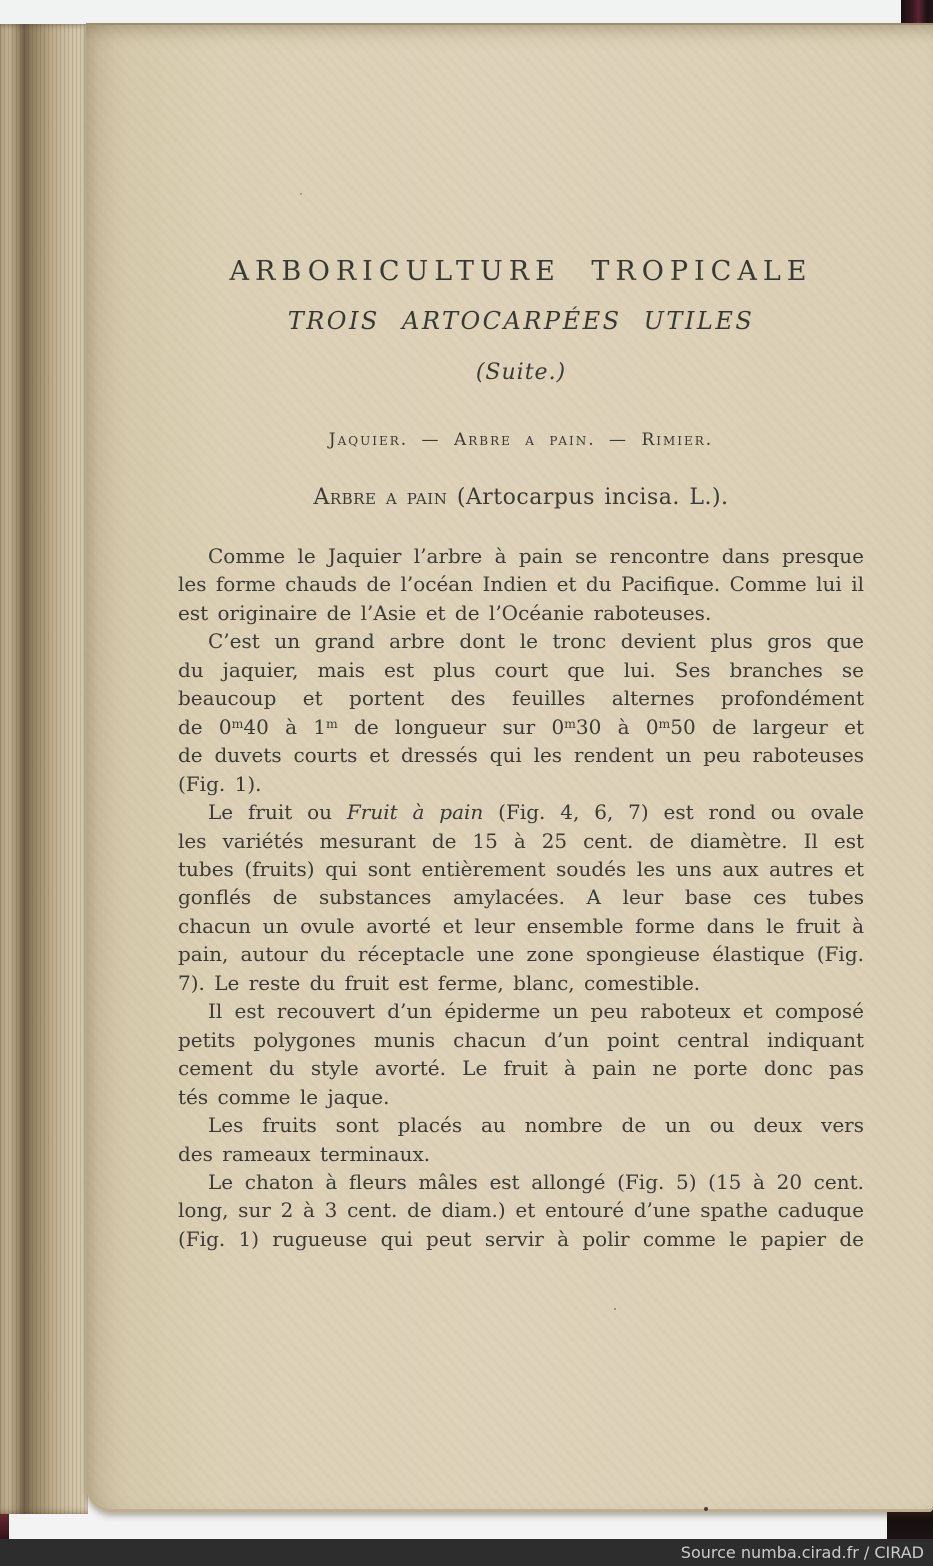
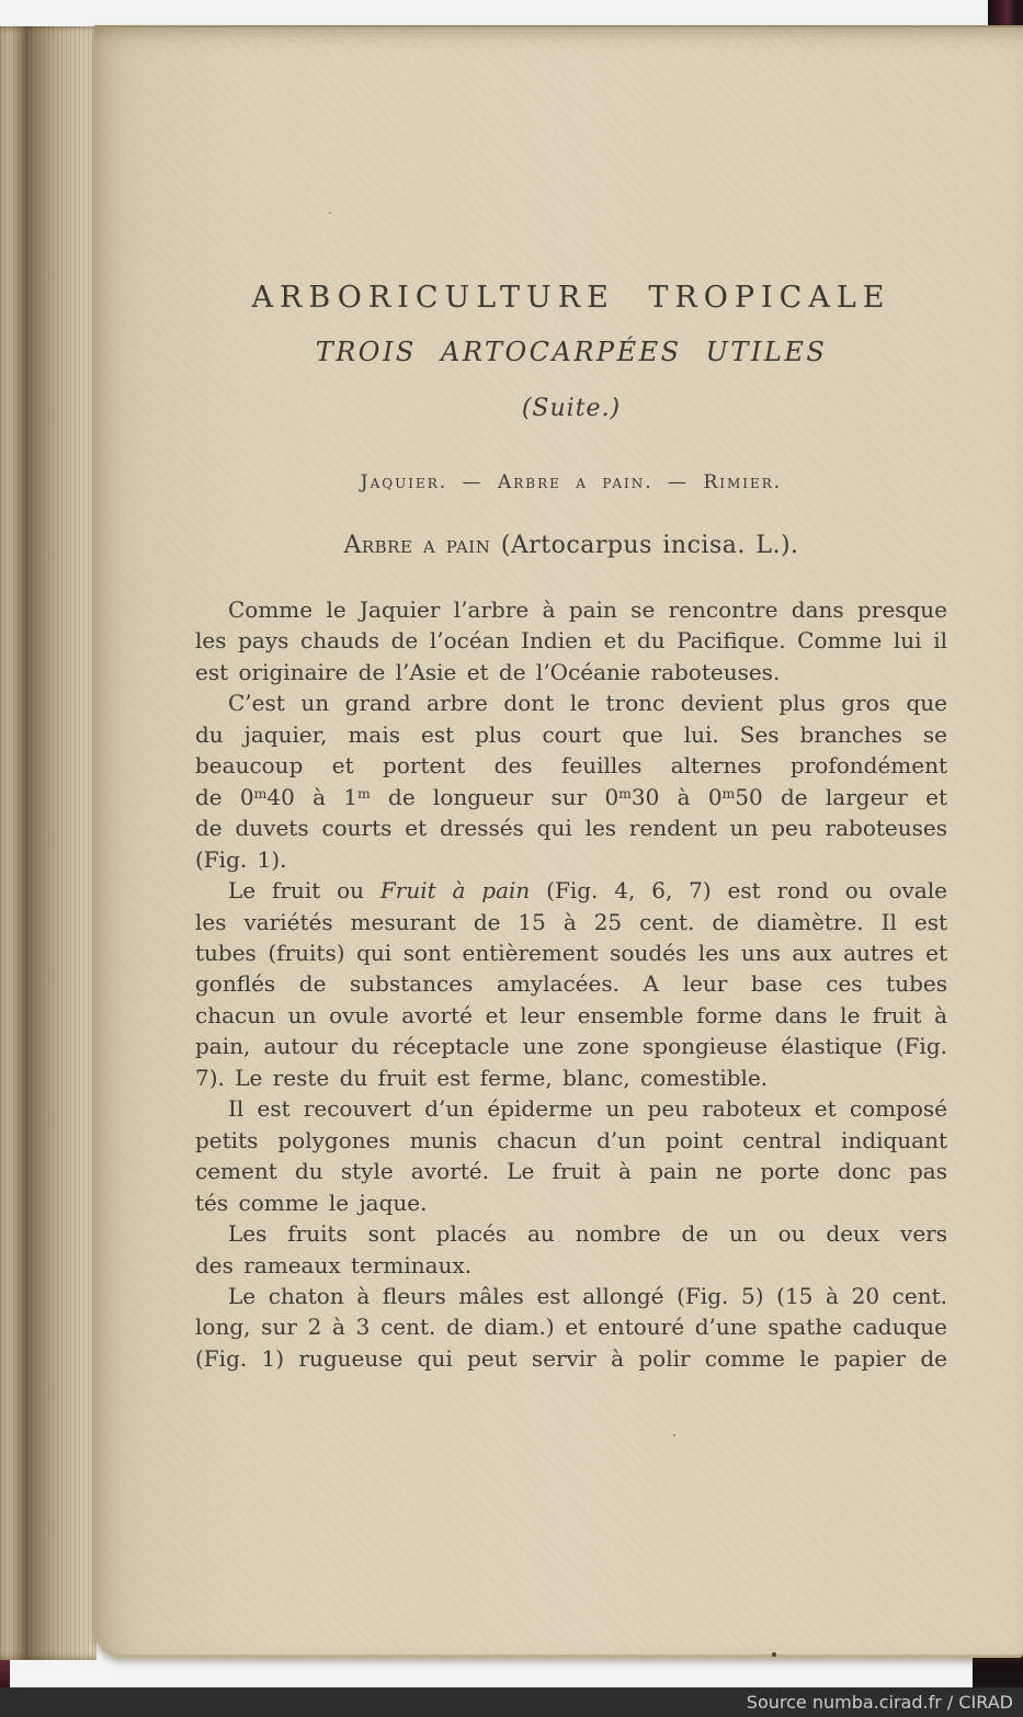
  ARBORICULTURE TROPICALE
  TROIS ARTOCARPÉES UTILES
  (Suite.)
  Jaquier. — Arbre a pain. — Rimier.
  Arbre a pain (Artocarpus incisa. L.).
  Comme le Jaquier l’arbre à pain se rencontre dans presque
- les forme chauds de l’océan Indien et du Pacifique. Comme lui il
+ les pays chauds de l’océan Indien et du Pacifique. Comme lui il
  est originaire de l’Asie et de l’Océanie raboteuses.
  C’est un grand arbre dont le tronc devient plus gros que
  du jaquier, mais est plus court que lui. Ses branches se
  beaucoup et portent des feuilles alternes profondément
  de 0m40 à 1m de longueur sur 0m30 à 0m50 de largeur et
  de duvets courts et dressés qui les rendent un peu raboteuses
  (Fig. 1).
  Le fruit ou Fruit à pain (Fig. 4, 6, 7) est rond ou ovale
  les variétés mesurant de 15 à 25 cent. de diamètre. Il est
  tubes (fruits) qui sont entièrement soudés les uns aux autres et
  gonflés de substances amylacées. A leur base ces tubes
  chacun un ovule avorté et leur ensemble forme dans le fruit à
  pain, autour du réceptacle une zone spongieuse élastique (Fig.
  7). Le reste du fruit est ferme, blanc, comestible.
  Il est recouvert d’un épiderme un peu raboteux et composé
  petits polygones munis chacun d’un point central indiquant
  cement du style avorté. Le fruit à pain ne porte donc pas
  tés comme le jaque.
  Les fruits sont placés au nombre de un ou deux vers
  des rameaux terminaux.
  Le chaton à fleurs mâles est allongé (Fig. 5) (15 à 20 cent.
  long, sur 2 à 3 cent. de diam.) et entouré d’une spathe caduque
  (Fig. 1) rugueuse qui peut servir à polir comme le papier de
  Source numba.cirad.fr / CIRAD
